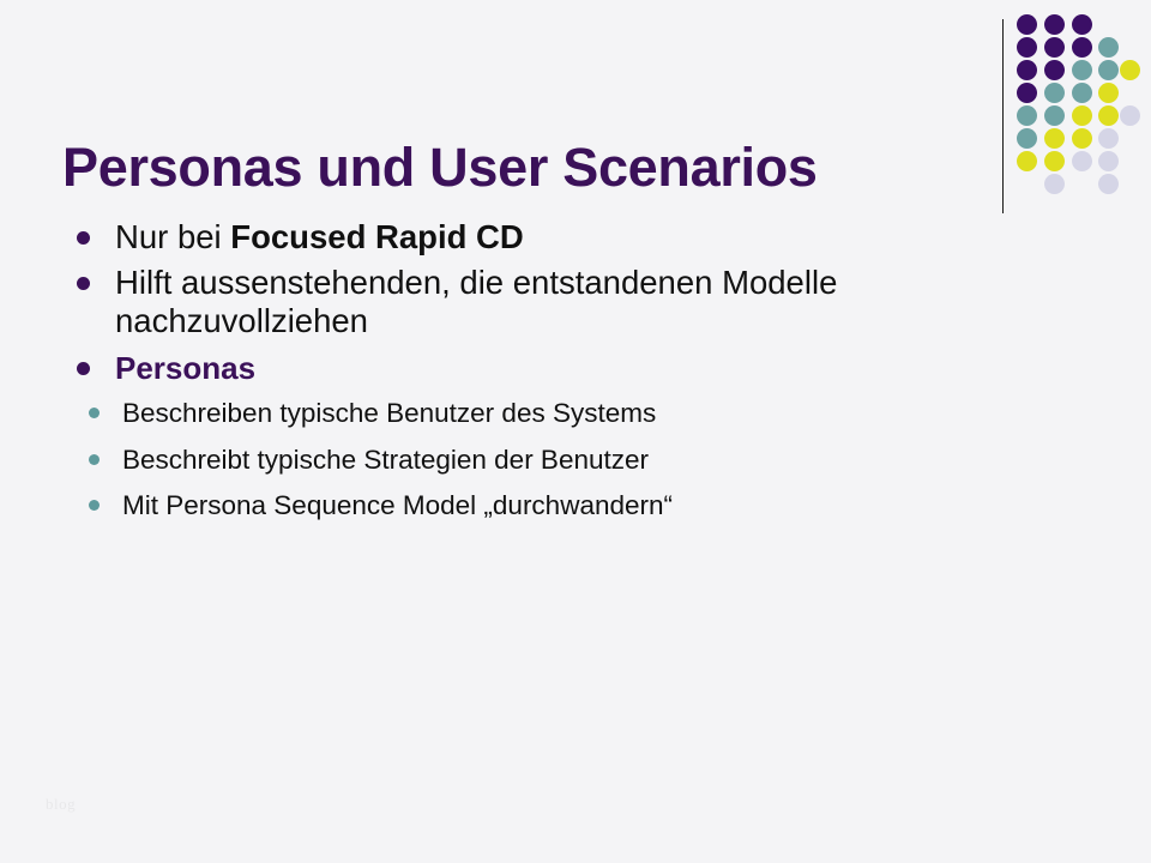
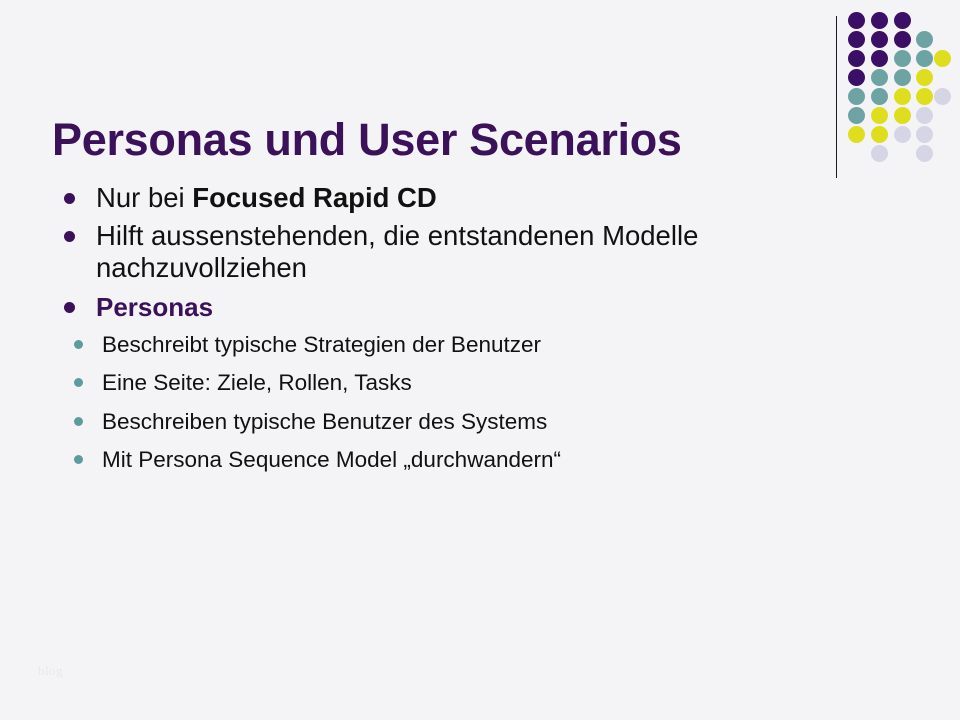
  Personas und User Scenarios
  Nur bei Focused Rapid CD
  Hilft aussenstehenden, die entstandenen Modelle nachzuvollziehen
  Personas
- Beschreiben typische Benutzer des Systems
+ Beschreibt typische Strategien der Benutzer
+ Eine Seite: Ziele, Rollen, Tasks
- Beschreibt typische Strategien der Benutzer
+ Beschreiben typische Benutzer des Systems
  Mit Persona Sequence Model „durchwandern“
